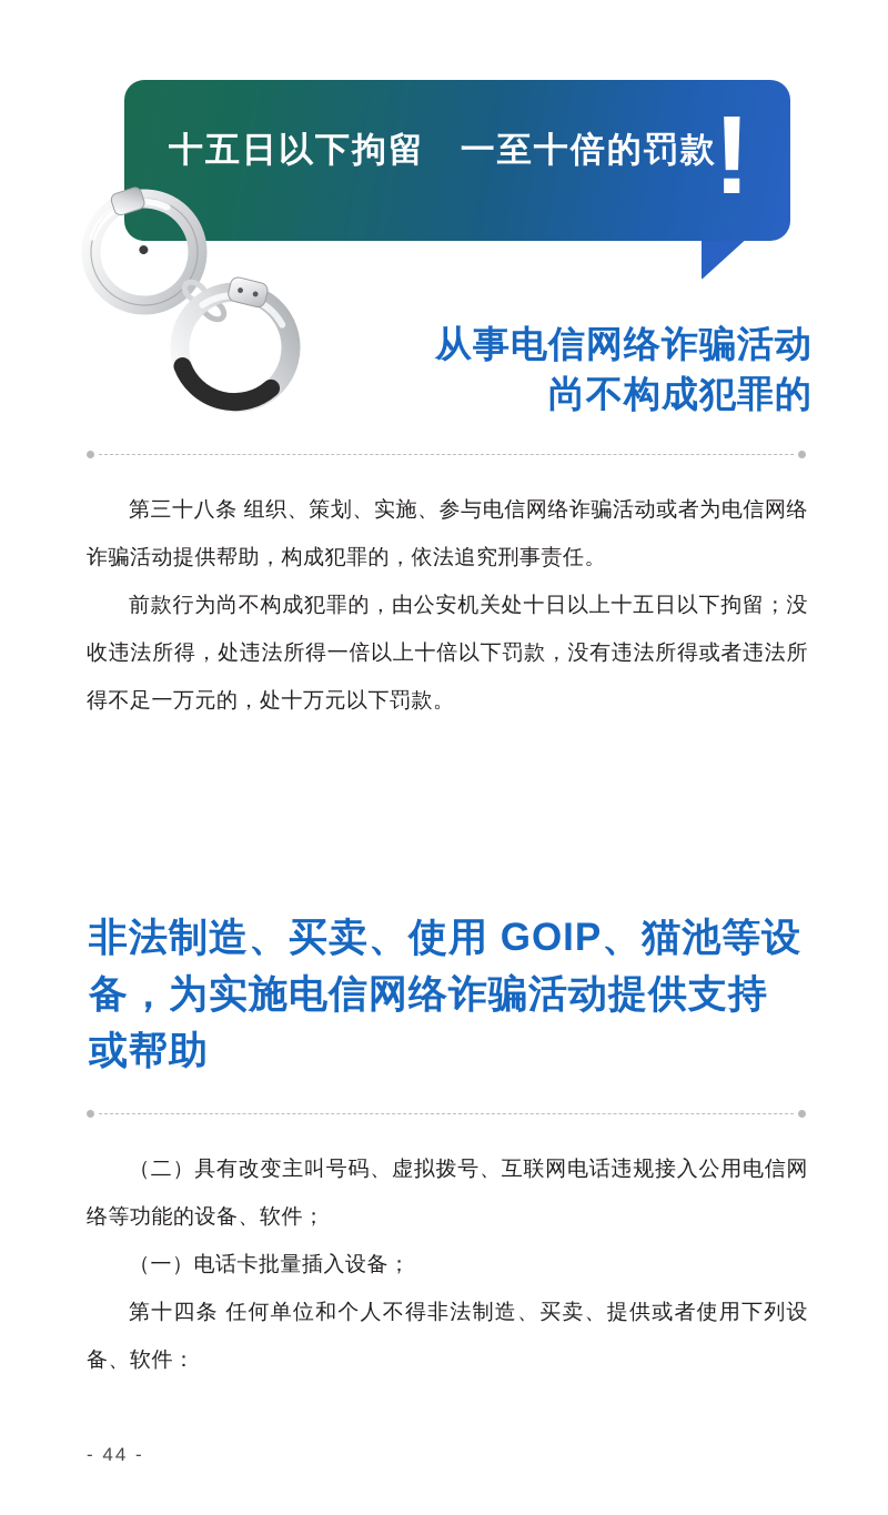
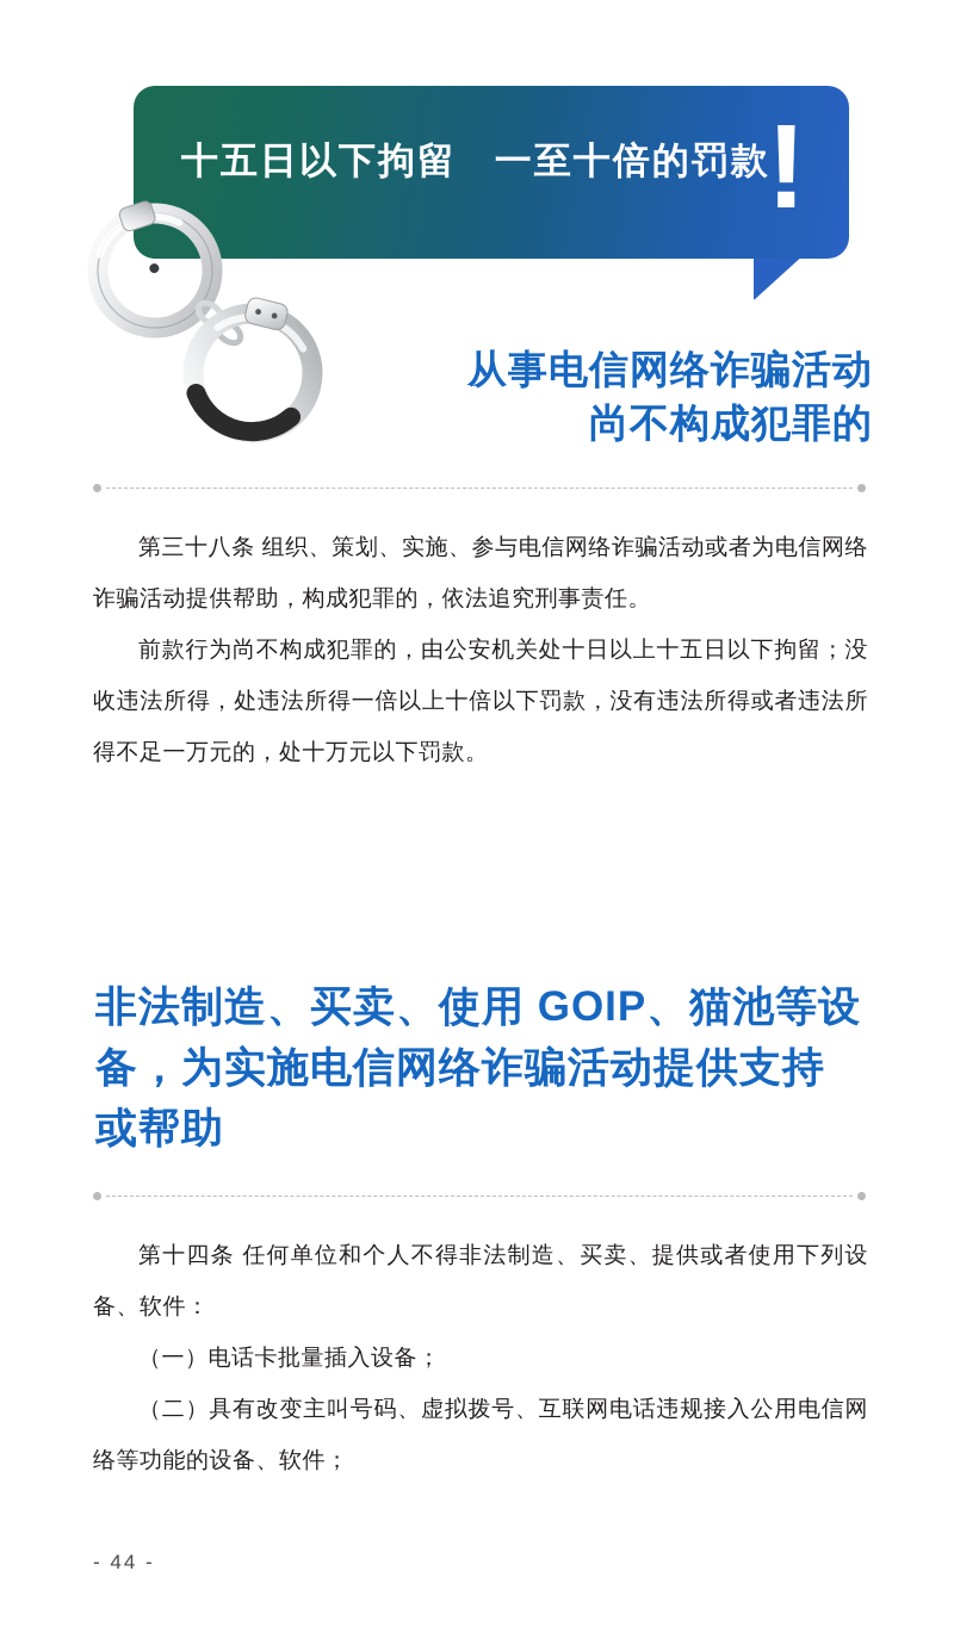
  十五日以下拘留 一至十倍的罚款
  !
  从事电信网络诈骗活动
  尚不构成犯罪的
  第三十八条 组织、策划、实施、参与电信网络诈骗活动或者为电信网络诈骗活动提供帮助，构成犯罪的，依法追究刑事责任。
  前款行为尚不构成犯罪的，由公安机关处十日以上十五日以下拘留；没收违法所得，处违法所得一倍以上十倍以下罚款，没有违法所得或者违法所得不足一万元的，处十万元以下罚款。
  非法制造、买卖、使用 GOIP、猫池等设备，为实施电信网络诈骗活动提供支持或帮助
- （二）具有改变主叫号码、虚拟拨号、互联网电话违规接入公用电信网络等功能的设备、软件；
+ 第十四条 任何单位和个人不得非法制造、买卖、提供或者使用下列设备、软件：
  （一）电话卡批量插入设备；
- 第十四条 任何单位和个人不得非法制造、买卖、提供或者使用下列设备、软件：
+ （二）具有改变主叫号码、虚拟拨号、互联网电话违规接入公用电信网络等功能的设备、软件；
  - 44 -
